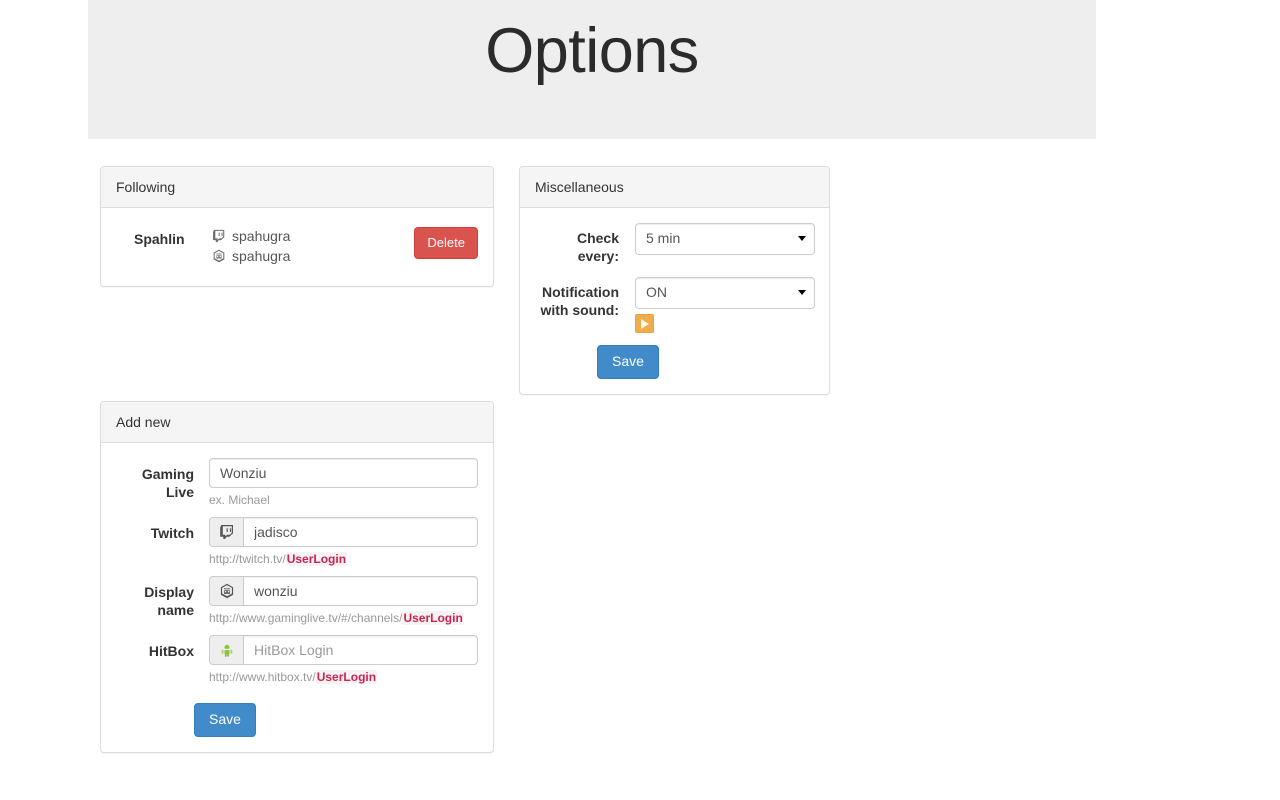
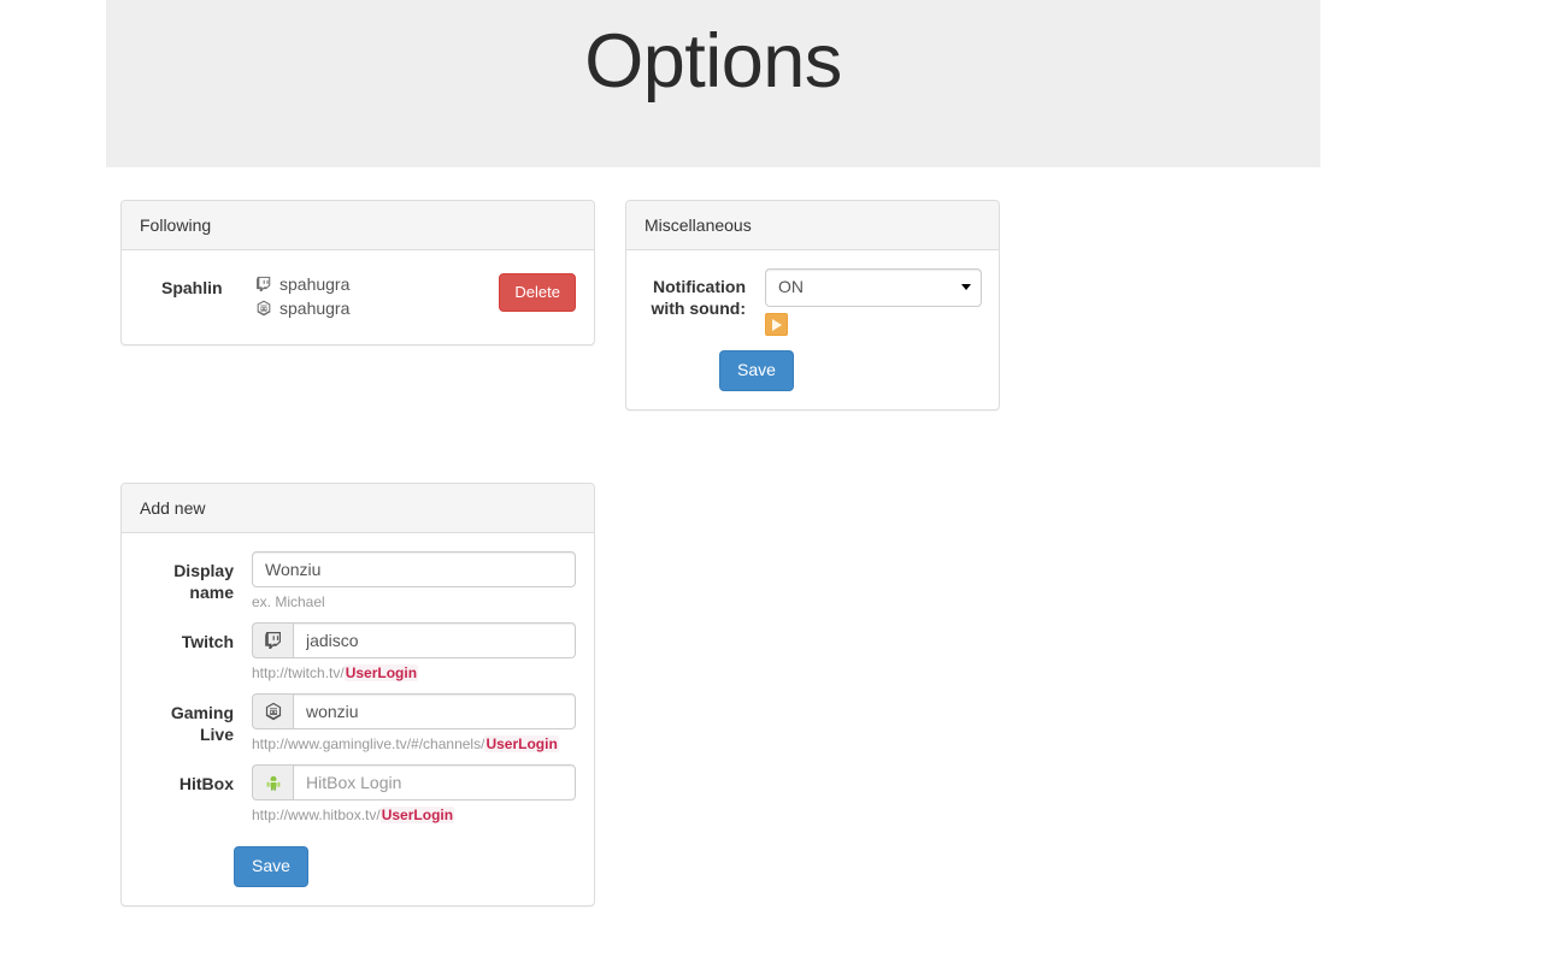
  Options
  Following
  Spahlin
  spahugra
  spahugra
  Delete
  Miscellaneous
- Check every:
- 5 min
  Notification with sound:
  ON
  Save
  Add new
- Gaming Live
+ Display name
  Wonziu
  ex. Michael
  Twitch
  jadisco
  http://twitch.tv/UserLogin
- Display name
+ Gaming Live
  wonziu
  http://www.gaminglive.tv/#/channels/UserLogin
  HitBox
  HitBox Login
  http://www.hitbox.tv/UserLogin
  Save
